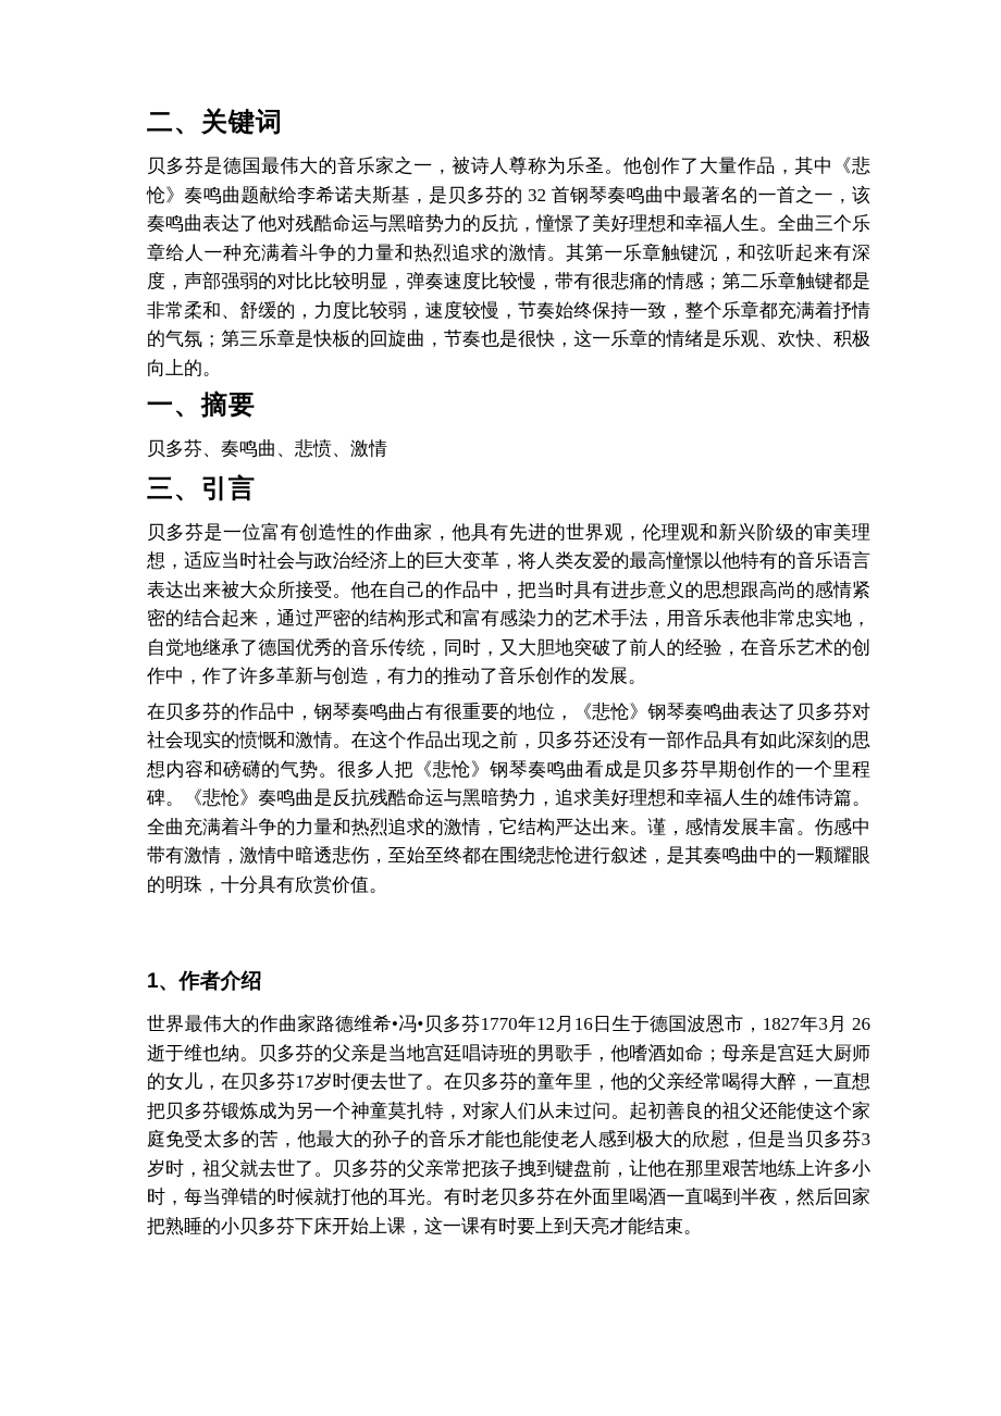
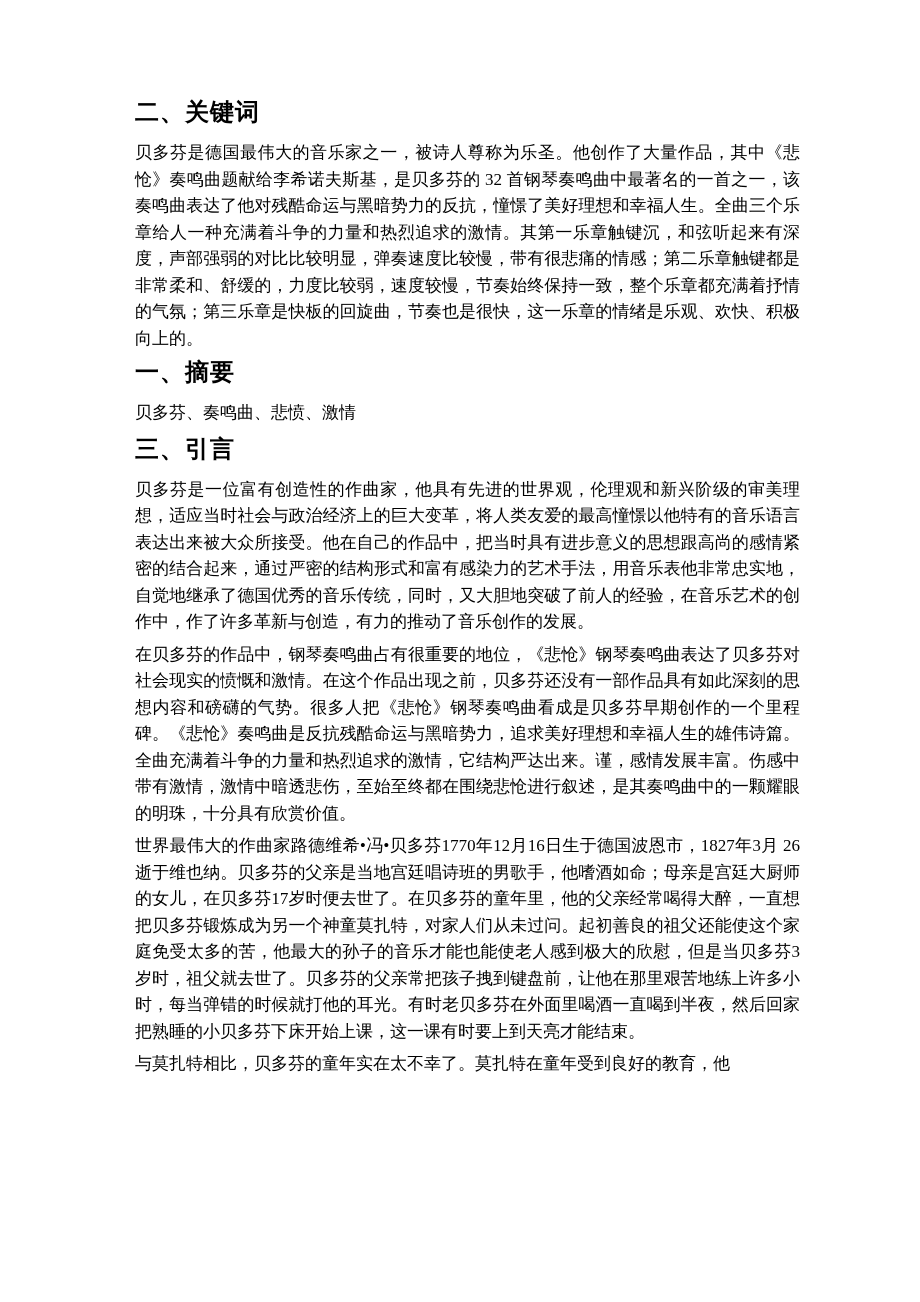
  二、关键词
  贝多芬是德国最伟大的音乐家之一，被诗人尊称为乐圣。他创作了大量作品，其中《悲怆》奏鸣曲题献给李希诺夫斯基，是贝多芬的 32 首钢琴奏鸣曲中最著名的一首之一，该奏鸣曲表达了他对残酷命运与黑暗势力的反抗，憧憬了美好理想和幸福人生。全曲三个乐章给人一种充满着斗争的力量和热烈追求的激情。其第一乐章触键沉，和弦听起来有深度，声部强弱的对比比较明显，弹奏速度比较慢，带有很悲痛的情感；第二乐章触键都是非常柔和、舒缓的，力度比较弱，速度较慢，节奏始终保持一致，整个乐章都充满着抒情的气氛；第三乐章是快板的回旋曲，节奏也是很快，这一乐章的情绪是乐观、欢快、积极向上的。
  一、摘要
  贝多芬、奏鸣曲、悲愤、激情
  三、引言
  贝多芬是一位富有创造性的作曲家，他具有先进的世界观，伦理观和新兴阶级的审美理想，适应当时社会与政治经济上的巨大变革，将人类友爱的最高憧憬以他特有的音乐语言表达出来被大众所接受。他在自己的作品中，把当时具有进步意义的思想跟高尚的感情紧密的结合起来，通过严密的结构形式和富有感染力的艺术手法，用音乐表他非常忠实地，自觉地继承了德国优秀的音乐传统，同时，又大胆地突破了前人的经验，在音乐艺术的创作中，作了许多革新与创造，有力的推动了音乐创作的发展。
  在贝多芬的作品中，钢琴奏鸣曲占有很重要的地位，《悲怆》钢琴奏鸣曲表达了贝多芬对社会现实的愤慨和激情。在这个作品出现之前，贝多芬还没有一部作品具有如此深刻的思想内容和磅礴的气势。很多人把《悲怆》钢琴奏鸣曲看成是贝多芬早期创作的一个里程碑。《悲怆》奏鸣曲是反抗残酷命运与黑暗势力，追求美好理想和幸福人生的雄伟诗篇。全曲充满着斗争的力量和热烈追求的激情，它结构严达出来。谨，感情发展丰富。伤感中带有激情，激情中暗透悲伤，至始至终都在围绕悲怆进行叙述，是其奏鸣曲中的一颗耀眼的明珠，十分具有欣赏价值。
- 1、作者介绍
  世界最伟大的作曲家路德维希•冯•贝多芬1770年12月16日生于德国波恩市，1827年3月 26逝于维也纳。贝多芬的父亲是当地宫廷唱诗班的男歌手，他嗜酒如命；母亲是宫廷大厨师的女儿，在贝多芬17岁时便去世了。在贝多芬的童年里，他的父亲经常喝得大醉，一直想把贝多芬锻炼成为另一个神童莫扎特，对家人们从未过问。起初善良的祖父还能使这个家庭免受太多的苦，他最大的孙子的音乐才能也能使老人感到极大的欣慰，但是当贝多芬3岁时，祖父就去世了。贝多芬的父亲常把孩子拽到键盘前，让他在那里艰苦地练上许多小时，每当弹错的时候就打他的耳光。有时老贝多芬在外面里喝酒一直喝到半夜，然后回家把熟睡的小贝多芬下床开始上课，这一课有时要上到天亮才能结束。
+ 与莫扎特相比，贝多芬的童年实在太不幸了。莫扎特在童年受到良好的教育，他
